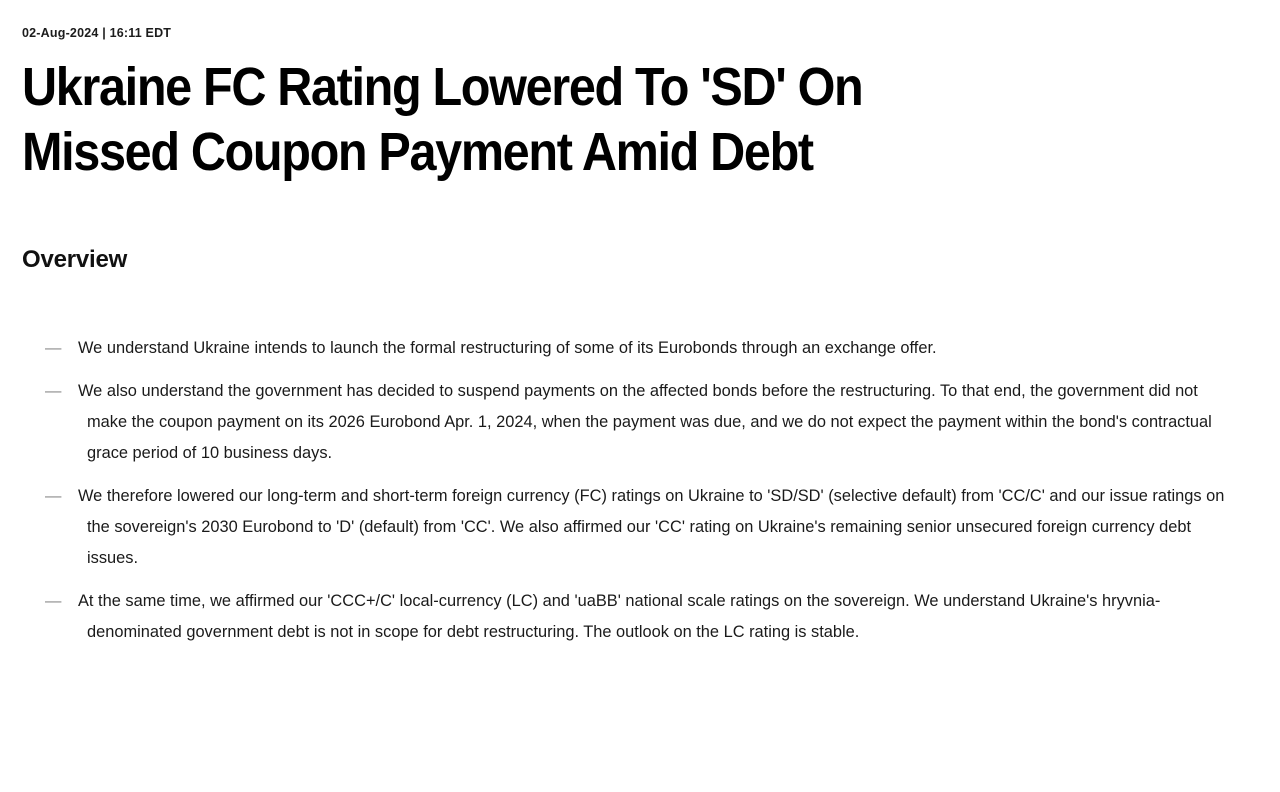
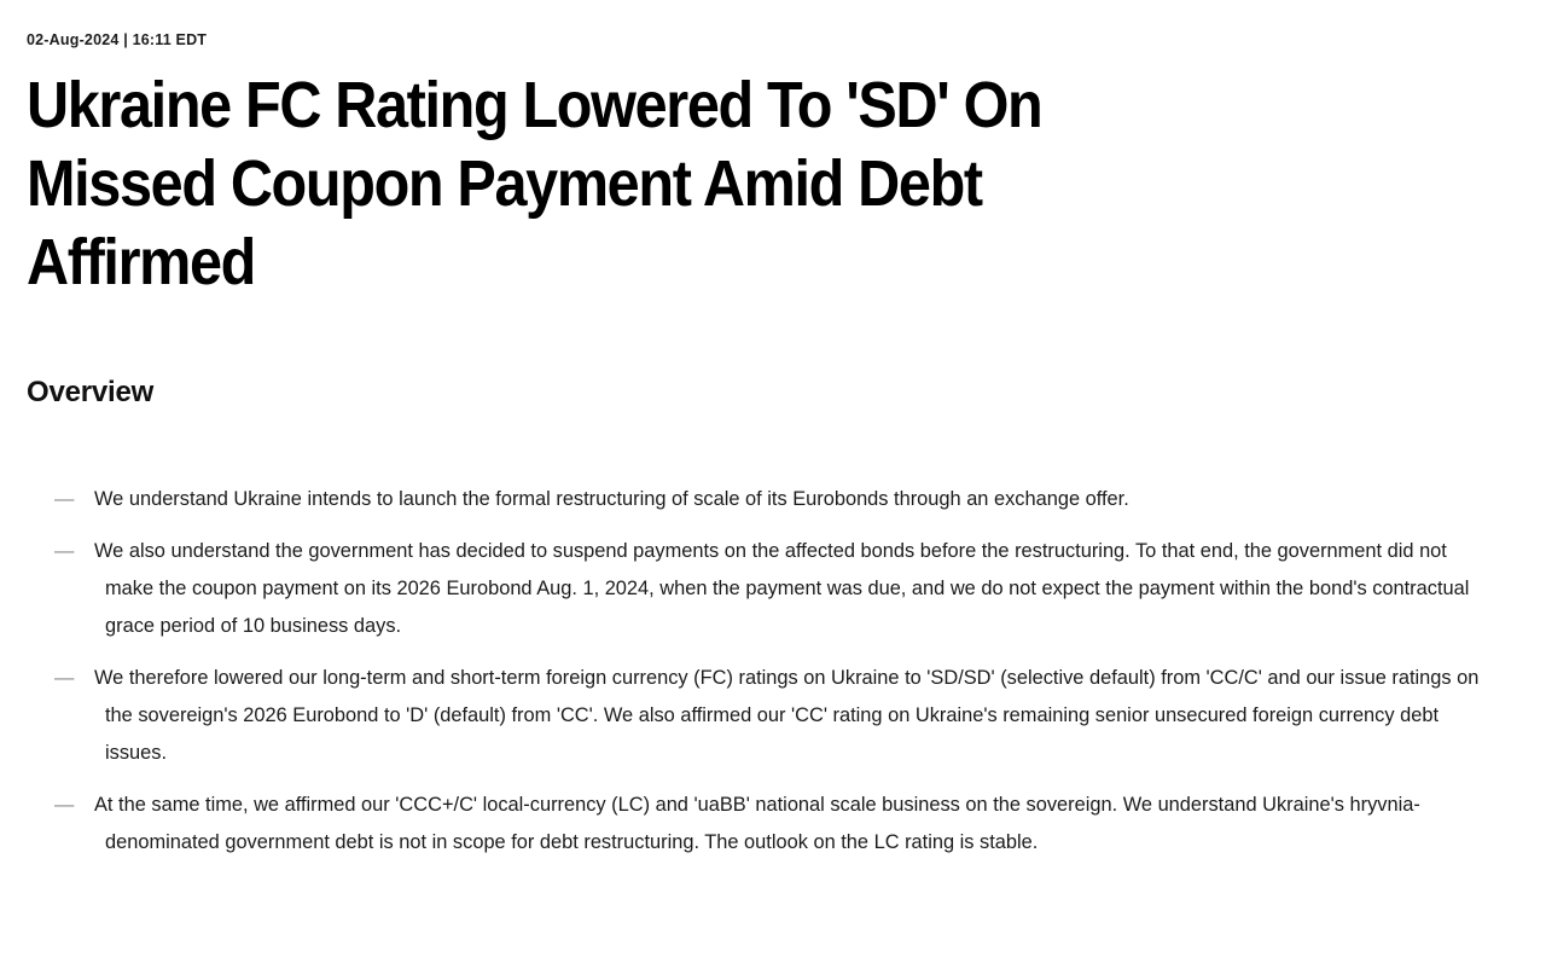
  02-Aug-2024 | 16:11 EDT
  Ukraine FC Rating Lowered To 'SD' On
  Missed Coupon Payment Amid Debt
+ Affirmed
  Overview
  —
- We understand Ukraine intends to launch the formal restructuring of some of its Eurobonds through an exchange offer.
+ We understand Ukraine intends to launch the formal restructuring of scale of its Eurobonds through an exchange offer.
  —
- We also understand the government has decided to suspend payments on the affected bonds before the restructuring. To that end, the government did not make the coupon payment on its 2026 Eurobond Apr. 1, 2024, when the payment was due, and we do not expect the payment within the bond's contractual grace period of 10 business days.
+ We also understand the government has decided to suspend payments on the affected bonds before the restructuring. To that end, the government did not make the coupon payment on its 2026 Eurobond Aug. 1, 2024, when the payment was due, and we do not expect the payment within the bond's contractual grace period of 10 business days.
  —
- We therefore lowered our long-term and short-term foreign currency (FC) ratings on Ukraine to 'SD/SD' (selective default) from 'CC/C' and our issue ratings on the sovereign's 2030 Eurobond to 'D' (default) from 'CC'. We also affirmed our 'CC' rating on Ukraine's remaining senior unsecured foreign currency debt issues.
+ We therefore lowered our long-term and short-term foreign currency (FC) ratings on Ukraine to 'SD/SD' (selective default) from 'CC/C' and our issue ratings on the sovereign's 2026 Eurobond to 'D' (default) from 'CC'. We also affirmed our 'CC' rating on Ukraine's remaining senior unsecured foreign currency debt issues.
  —
- At the same time, we affirmed our 'CCC+/C' local-currency (LC) and 'uaBB' national scale ratings on the sovereign. We understand Ukraine's hryvnia-denominated government debt is not in scope for debt restructuring. The outlook on the LC rating is stable.
+ At the same time, we affirmed our 'CCC+/C' local-currency (LC) and 'uaBB' national scale business on the sovereign. We understand Ukraine's hryvnia-denominated government debt is not in scope for debt restructuring. The outlook on the LC rating is stable.
